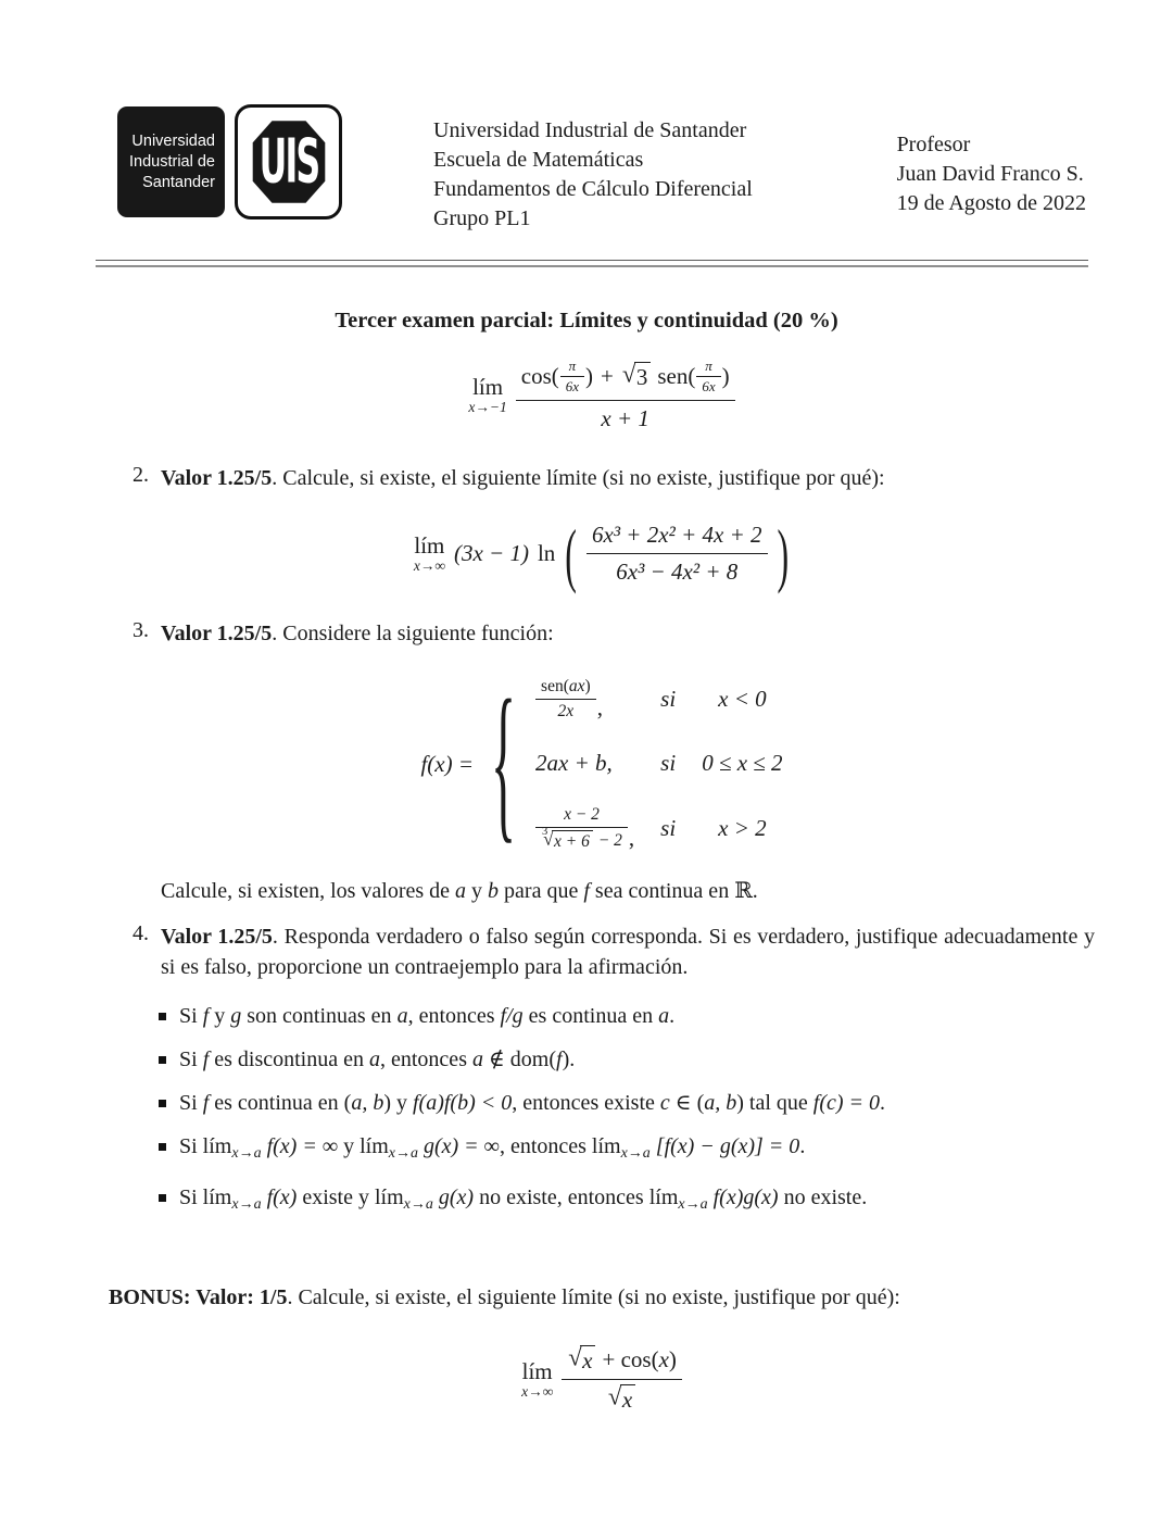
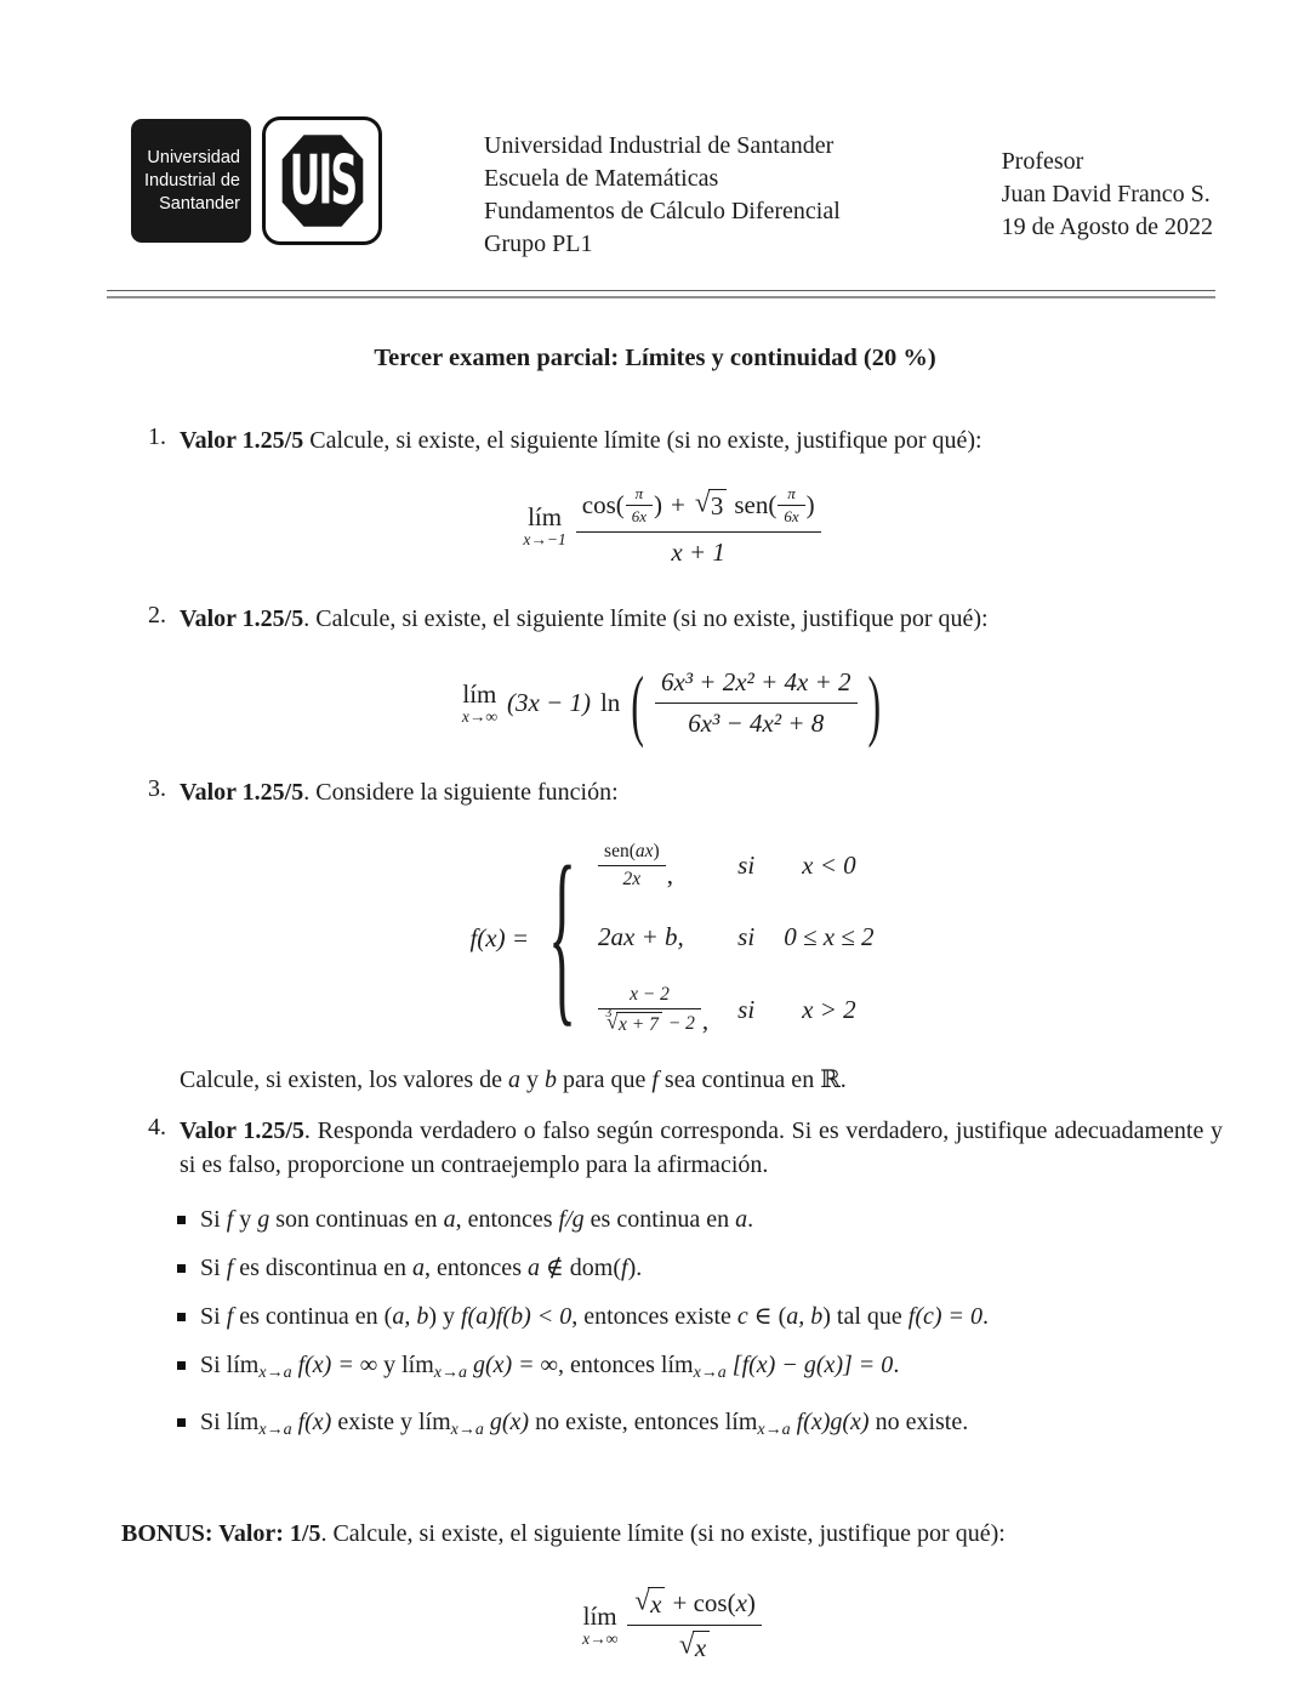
  Universidad
  Industrial de
  Santander
  UIS
  Universidad Industrial de Santander
  Escuela de Matemáticas
  Fundamentos de Cálculo Diferencial
  Grupo PL1
  Profesor
  Juan David Franco S.
  19 de Agosto de 2022
  Tercer examen parcial: Límites y continuidad (20 %)
+ 1.
+ Valor 1.25/5 Calcule, si existe, el siguiente límite (si no existe, justifique por qué):
  lím
  x→−1
  cos(
  π
  6x
  )
  +
  √
  3
  sen(
  π
  6x
  )
  x + 1
  2.
  Valor 1.25/5. Calcule, si existe, el siguiente límite (si no existe, justifique por qué):
  lím
  x→∞
  (3x − 1)
  ln
  (
  6x³ + 2x² + 4x + 2
  6x³ − 4x² + 8
  )
  3.
  Valor 1.25/5. Considere la siguiente función:
  f(x) =
  {
  sen(
  ax
  )
  2x
  ,
  si
  x < 0
  2ax + b,
  si
  0 ≤ x ≤ 2
  x − 2
  3
  √
- x + 6
+ x + 7
  − 2
  ,
  si
  x > 2
  Calcule, si existen, los valores de a y b para que f sea continua en ℝ.
  4.
  Valor 1.25/5. Responda verdadero o falso según corresponda. Si es verdadero, justifique adecuadamente y si es falso, proporcione un contraejemplo para la afirmación.
  Si f y g son continuas en a, entonces f/g es continua en a.
  Si f es discontinua en a, entonces a ∉ dom(f).
  Si f es continua en (a, b) y f(a)f(b) < 0, entonces existe c ∈ (a, b) tal que f(c) = 0.
  Si límx→a f(x) = ∞ y límx→a g(x) = ∞, entonces límx→a [f(x) − g(x)] = 0.
  Si límx→a f(x) existe y límx→a g(x) no existe, entonces límx→a f(x)g(x) no existe.
  BONUS: Valor: 1/5. Calcule, si existe, el siguiente límite (si no existe, justifique por qué):
  lím
  x→∞
  √
  x
  + cos(x)
  √
  x
